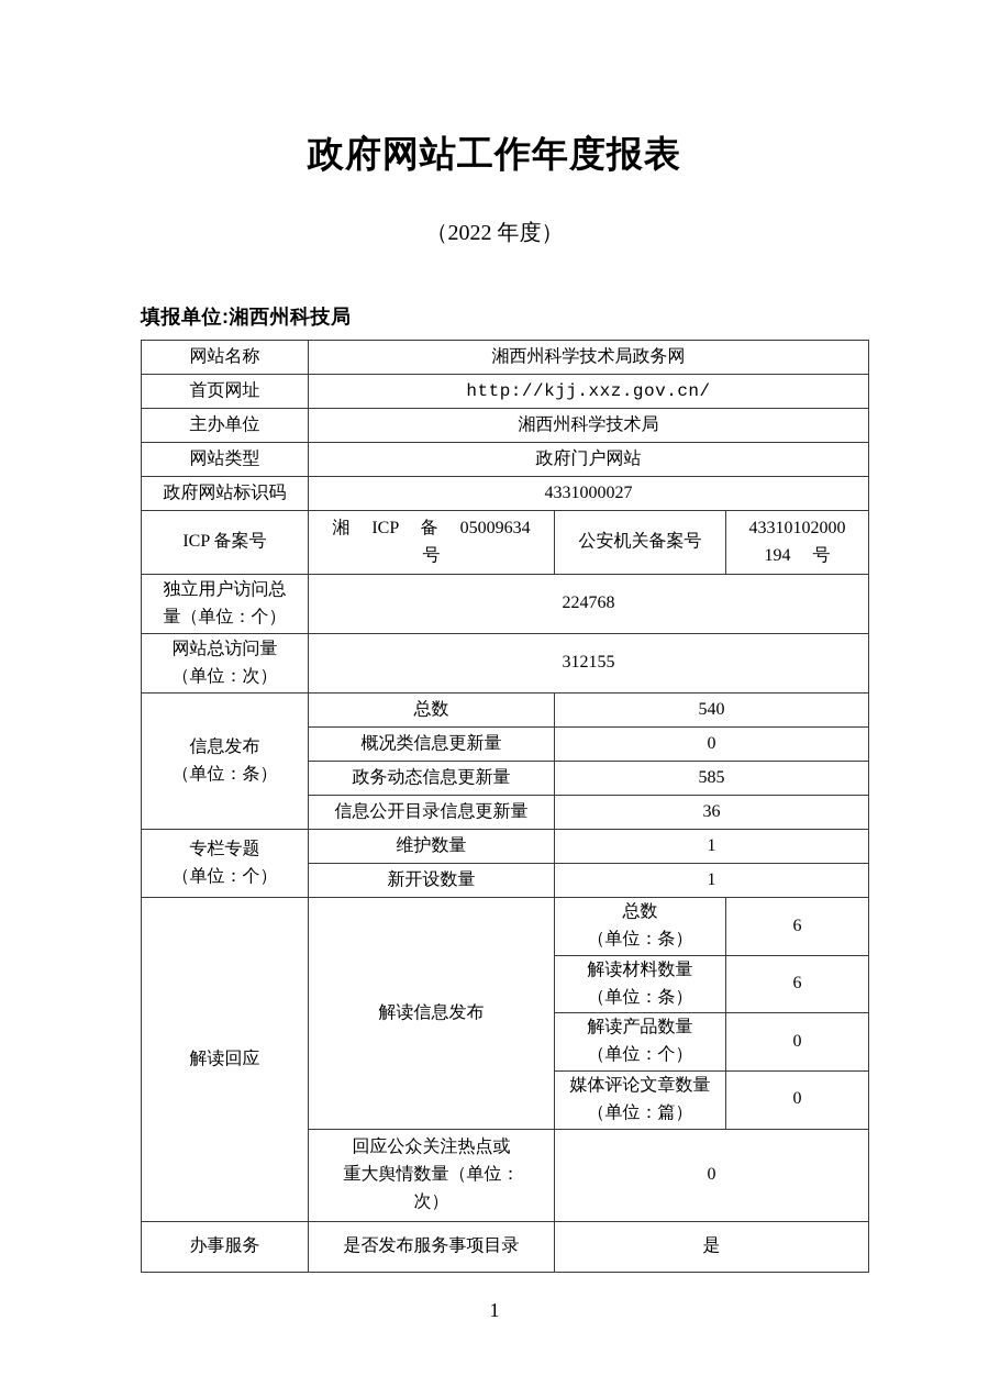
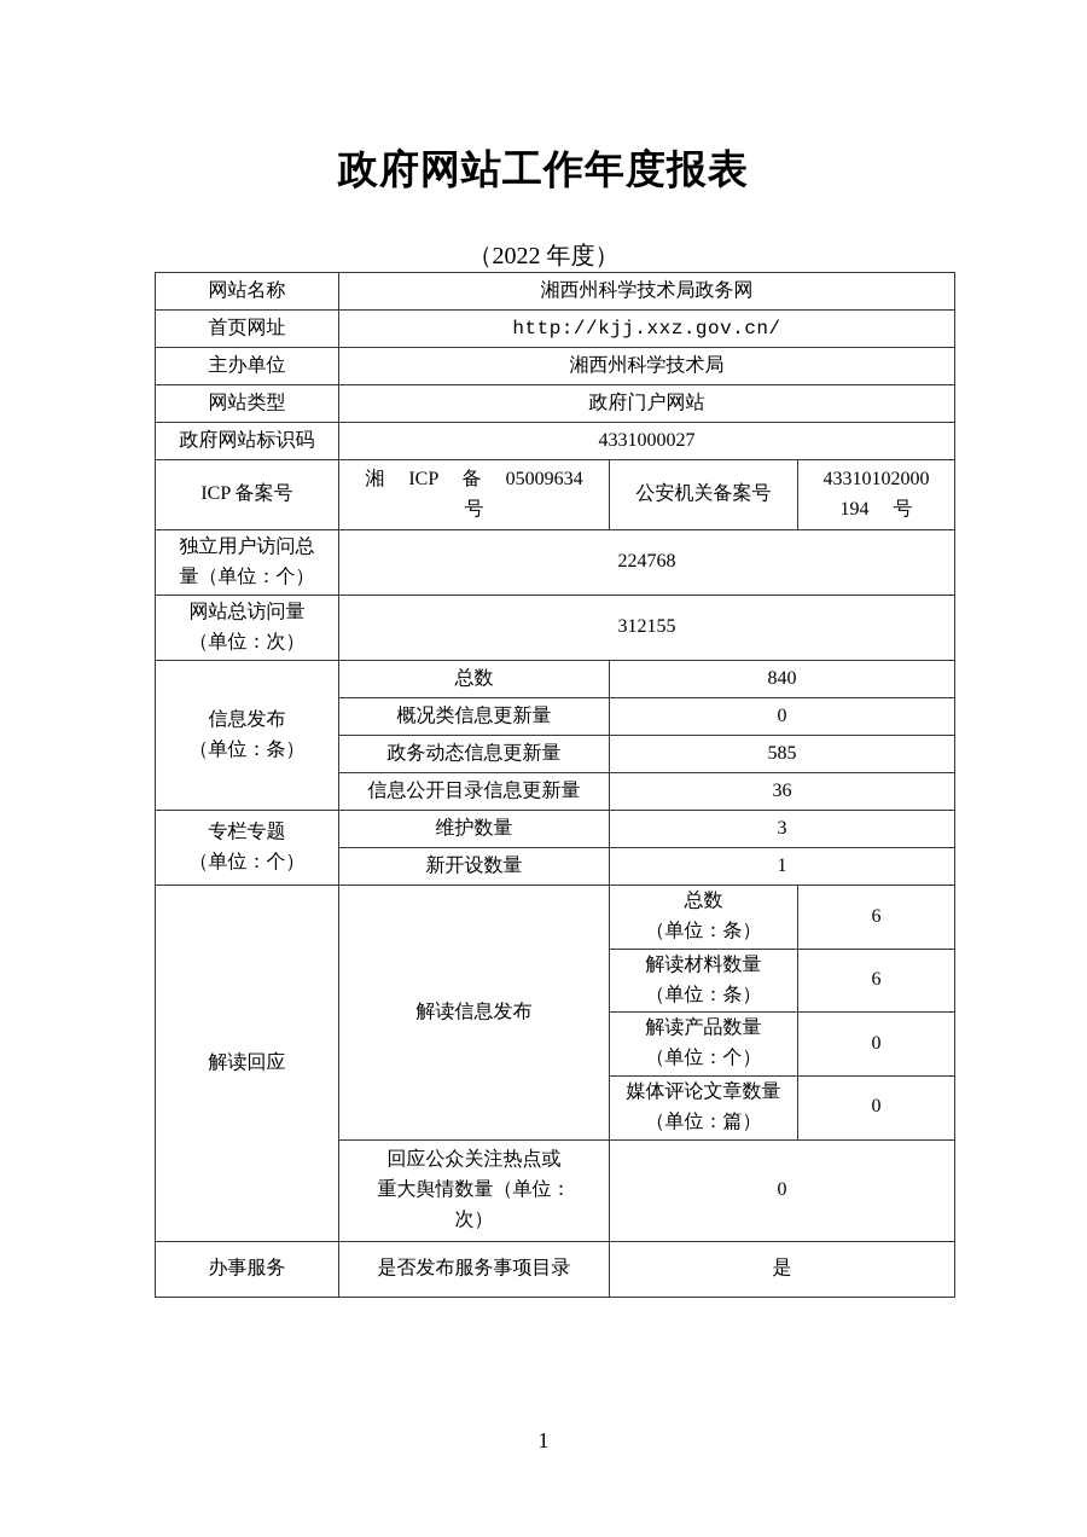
  政府网站工作年度报表
  （2022 年度）
- 填报单位:湘西州科技局
  网站名称	湘西州科学技术局政务网
  首页网址	http://kjj.xxz.gov.cn/
  主办单位	湘西州科学技术局
  网站类型	政府门户网站
  政府网站标识码	4331000027
  ICP 备案号	湘 ICP 备 05009634 号	公安机关备案号	43310102000 194 号
  独立用户访问总 量（单位：个）	224768
  网站总访问量 （单位：次）	312155
- 信息发布 （单位：条）	总数	540
+ 信息发布 （单位：条）	总数	840
  概况类信息更新量	0
  政务动态信息更新量	585
  信息公开目录信息更新量	36
- 专栏专题 （单位：个）	维护数量	1
+ 专栏专题 （单位：个）	维护数量	3
  新开设数量	1
  解读回应	解读信息发布	总数 （单位：条）	6
  解读材料数量 （单位：条）	6
  解读产品数量 （单位：个）	0
  媒体评论文章数量 （单位：篇）	0
  回应公众关注热点或 重大舆情数量（单位： 次）	0
  办事服务	是否发布服务事项目录	是
  1
